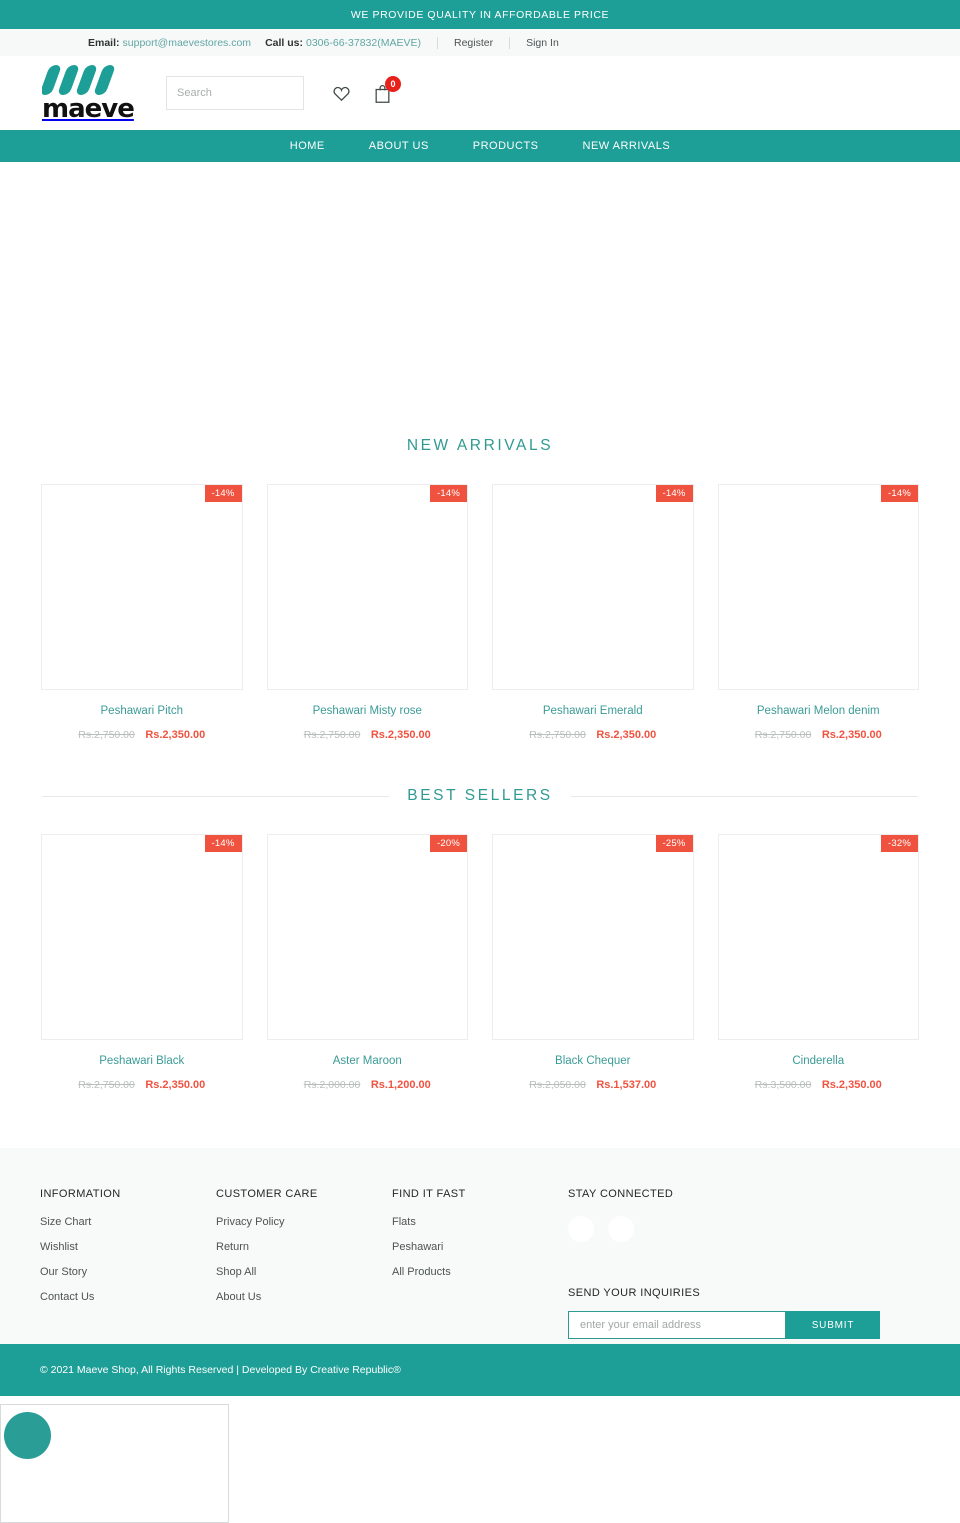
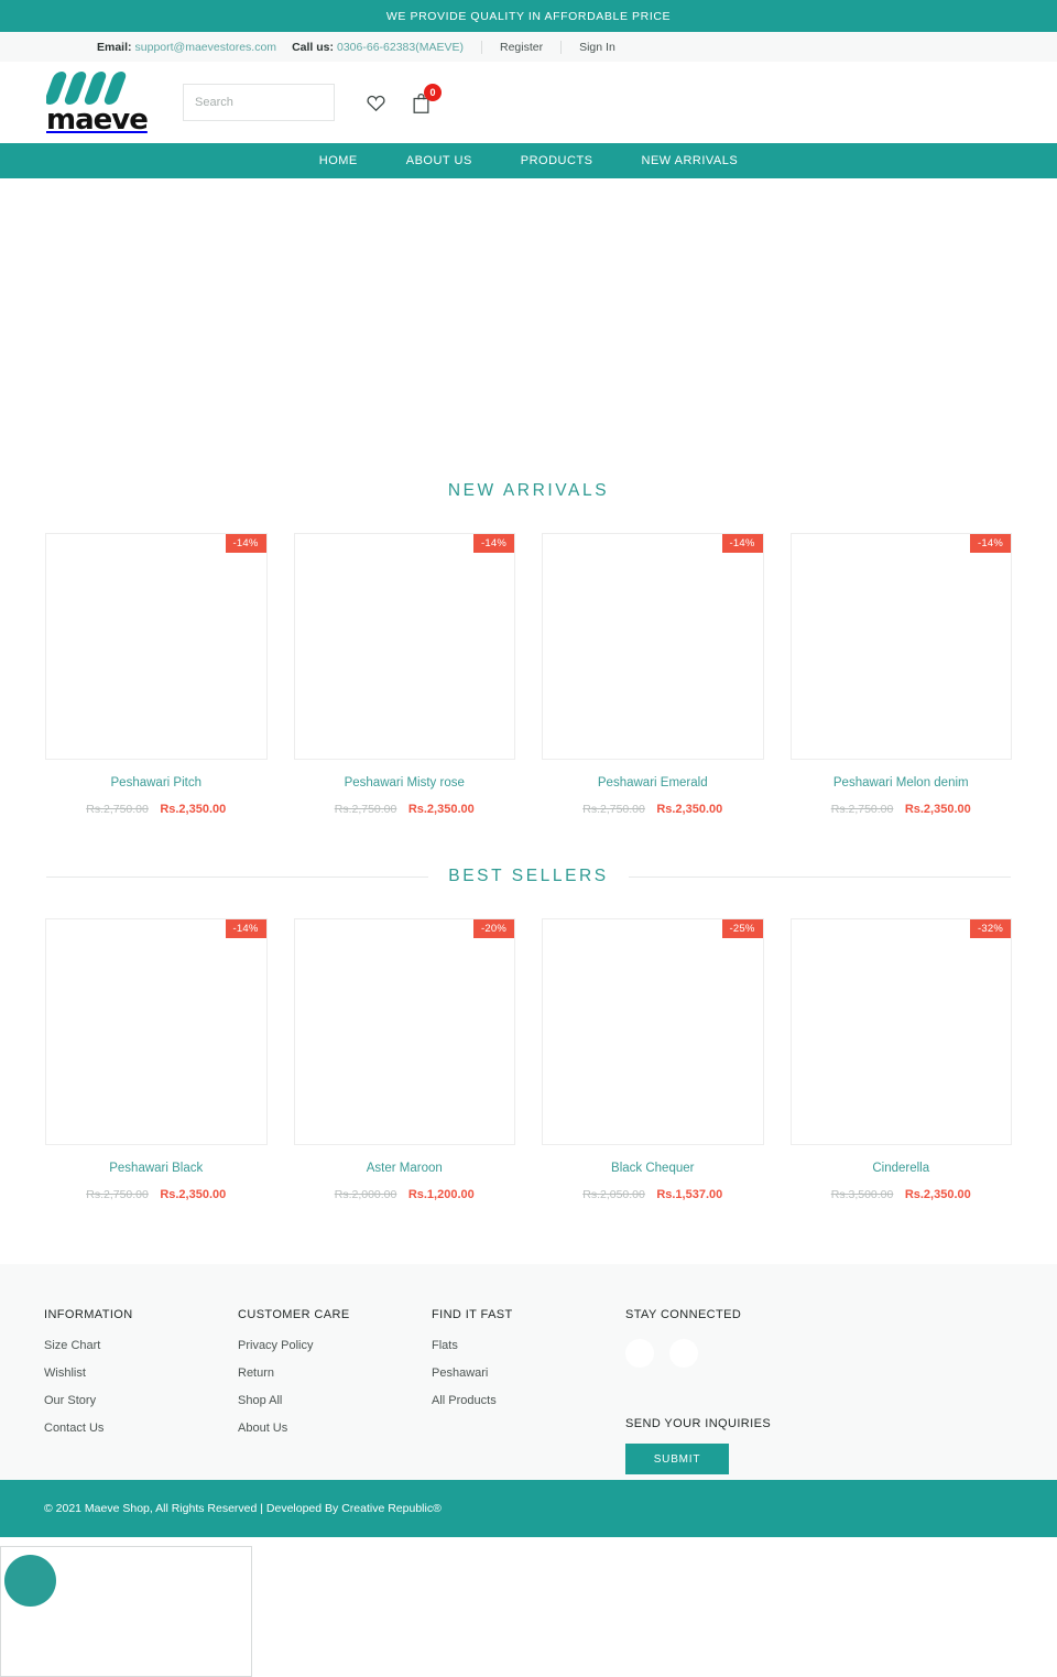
  WE PROVIDE QUALITY IN AFFORDABLE PRICE
  Email:
  support@maevestores.com
  Call us:
- 0306-66-37832(MAEVE)
+ 0306-66-62383(MAEVE)
  Register
  Sign In
  maeve
  Search
  0
  HOME
  ABOUT US
  PRODUCTS
  NEW ARRIVALS
  NEW ARRIVALS
  -14%
  Peshawari Pitch
  Rs.2,750.00 Rs.2,350.00
  -14%
  Peshawari Misty rose
  Rs.2,750.00 Rs.2,350.00
  -14%
  Peshawari Emerald
  Rs.2,750.00 Rs.2,350.00
  -14%
  Peshawari Melon denim
  Rs.2,750.00 Rs.2,350.00
  BEST SELLERS
  -14%
  Peshawari Black
  Rs.2,750.00 Rs.2,350.00
  -20%
  Aster Maroon
  Rs.2,000.00 Rs.1,200.00
  -25%
  Black Chequer
  Rs.2,050.00 Rs.1,537.00
  -32%
  Cinderella
  Rs.3,500.00 Rs.2,350.00
  INFORMATION
  Size Chart
  Wishlist
  Our Story
  Contact Us
  CUSTOMER CARE
  Privacy Policy
  Return
  Shop All
  About Us
  FIND IT FAST
  Flats
  Peshawari
  All Products
  STAY CONNECTED
  SEND YOUR INQUIRIES
- enter your email address
  SUBMIT
  © 2021 Maeve Shop, All Rights Reserved | Developed By Creative Republic®
